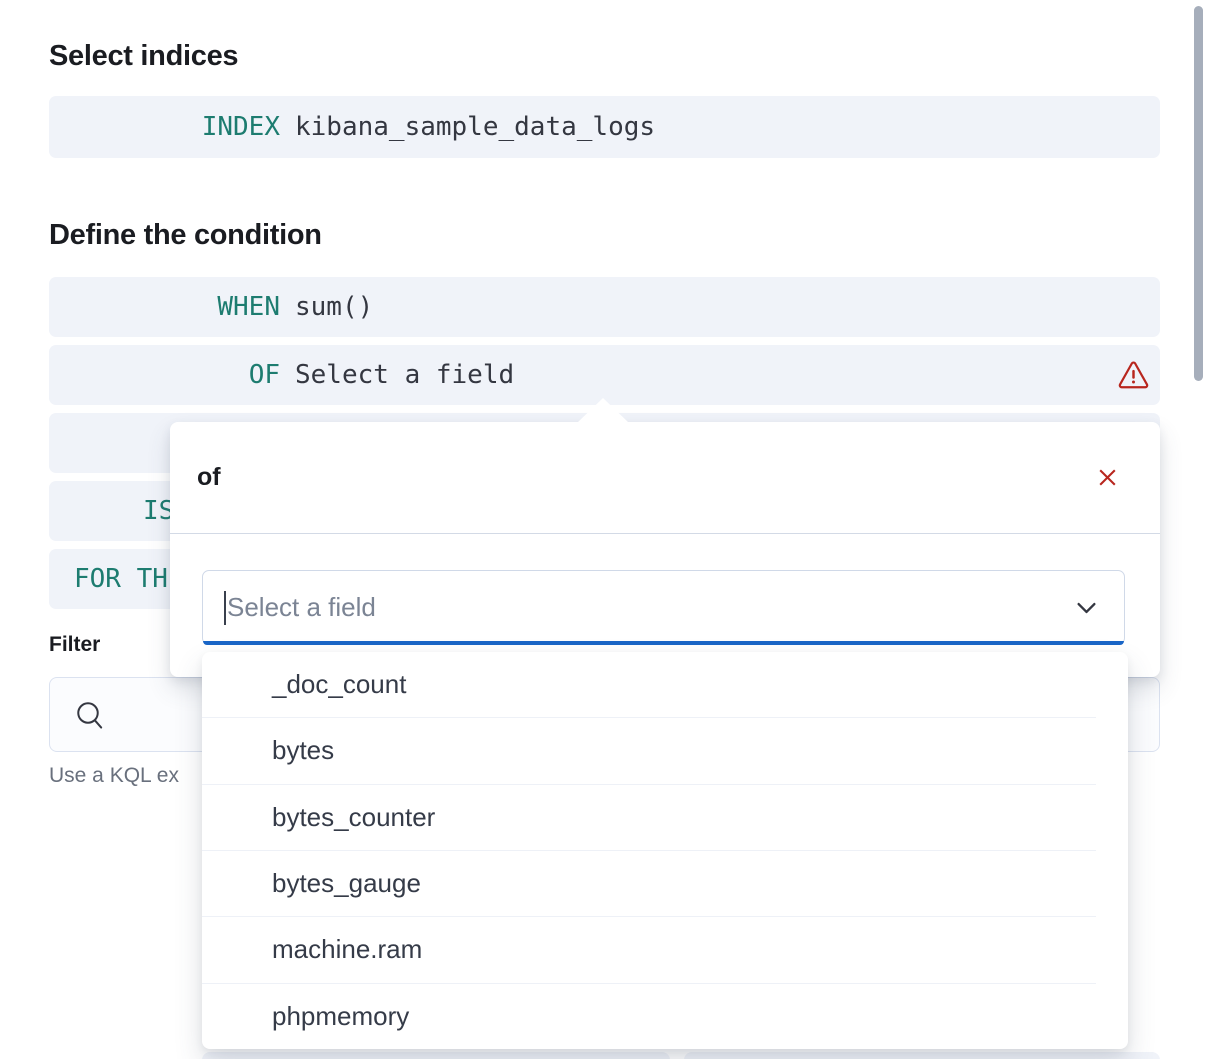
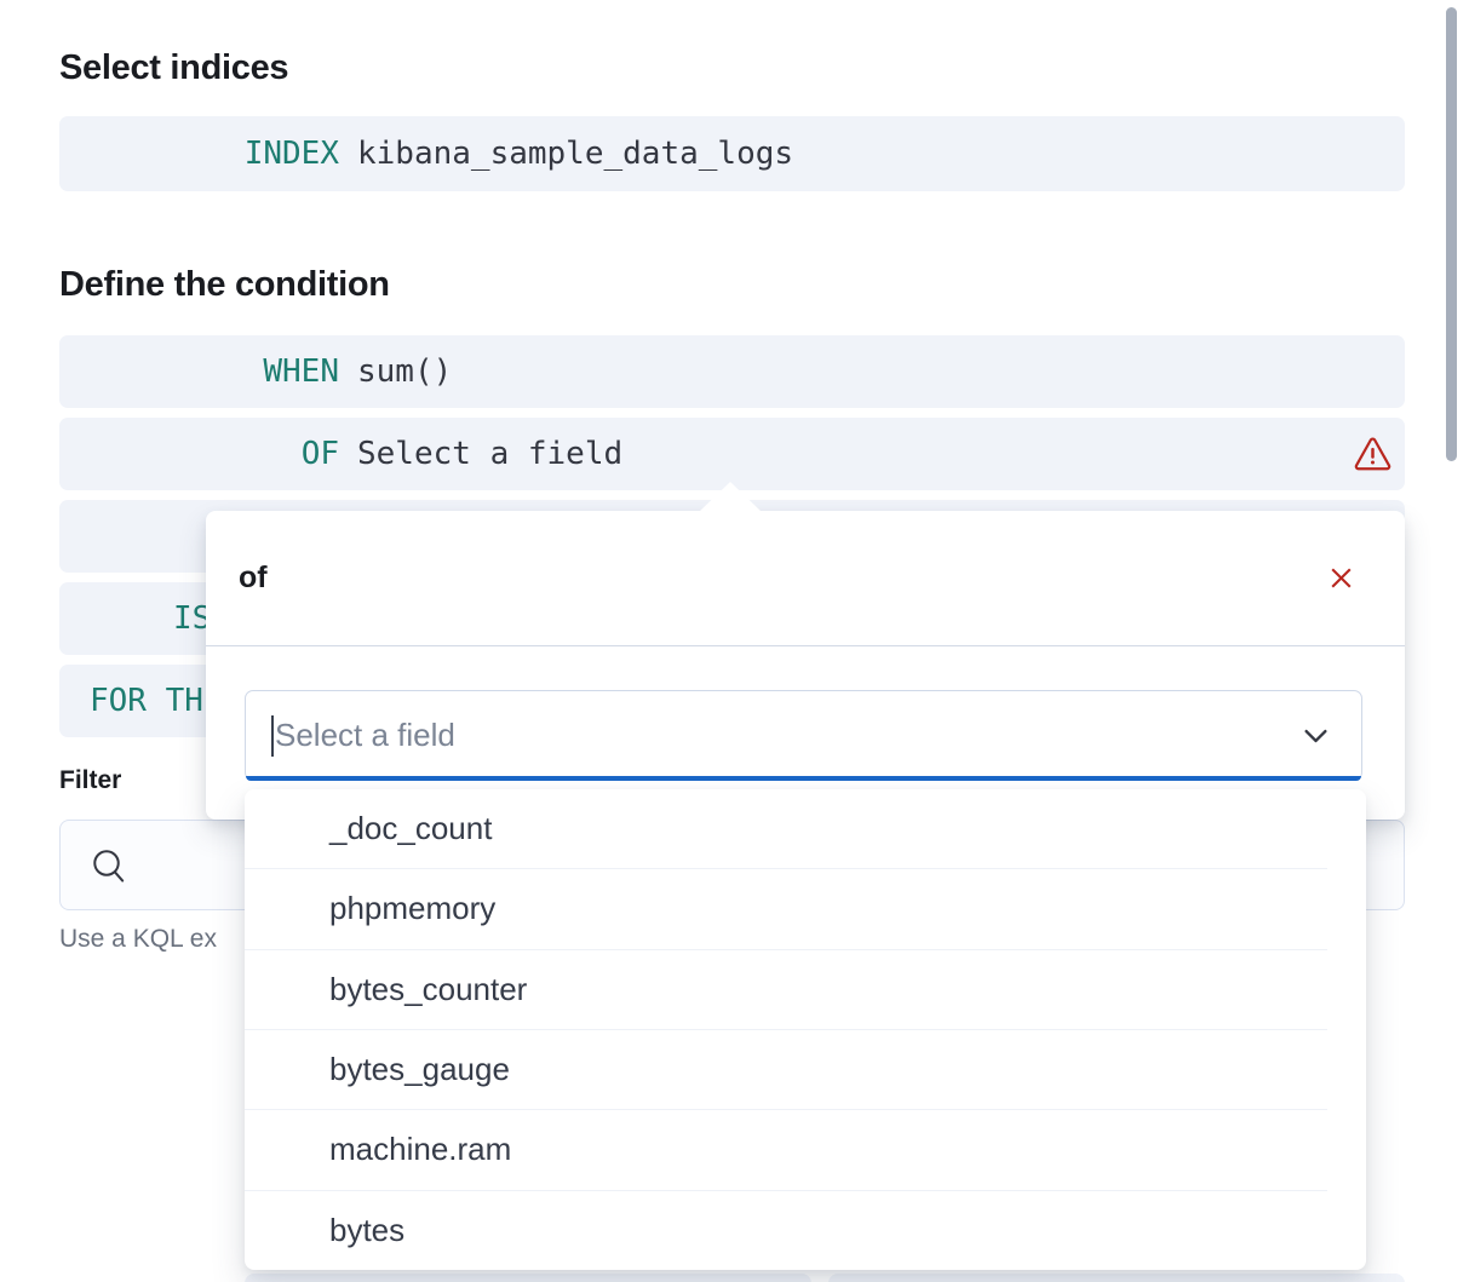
  Select indices
  INDEX
  kibana_sample_data_logs
  Define the condition
  WHEN
  sum()
  OF
  Select a field
  IS
  FOR TH
  Filter
  Use a KQL ex
  of
  Select a field
  _doc_count
- bytes
+ phpmemory
  bytes_counter
  bytes_gauge
  machine.ram
- phpmemory
+ bytes
